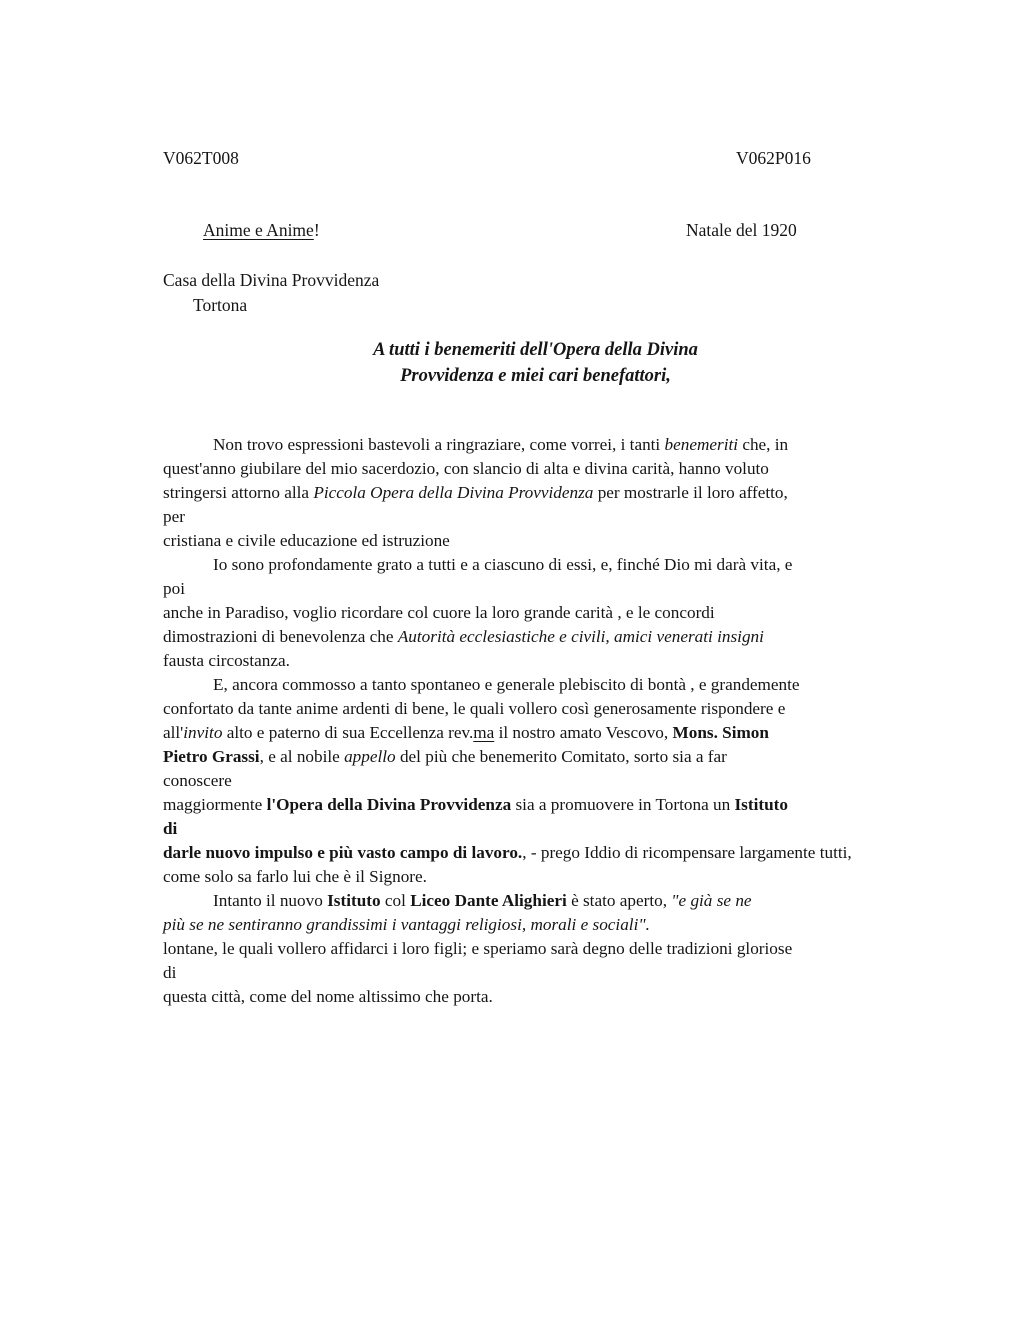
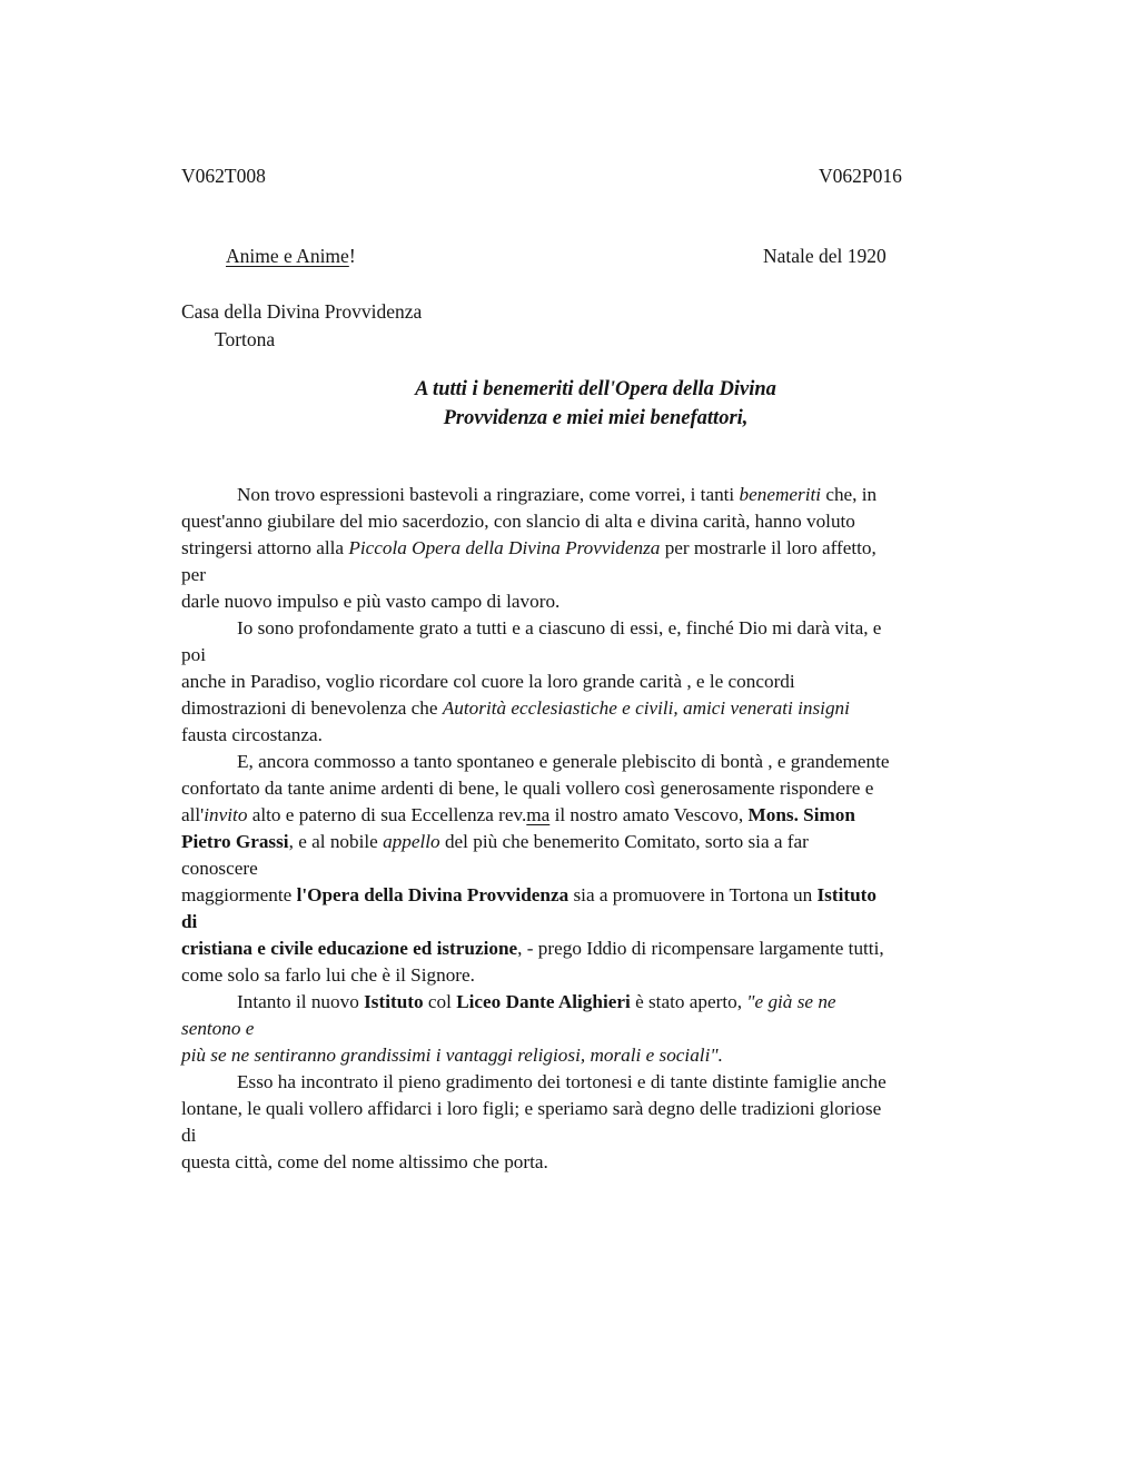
  V062T008
  V062P016
  Anime e Anime!
  Natale del 1920
  Casa della Divina Provvidenza
  Tortona
  A tutti i benemeriti dell'Opera della Divina
- Provvidenza e miei cari benefattori,
+ Provvidenza e miei miei benefattori,
  Non trovo espressioni bastevoli a ringraziare, come vorrei, i tanti benemeriti che, in
  quest'anno giubilare del mio sacerdozio, con slancio di alta e divina carità, hanno voluto
  stringersi attorno alla Piccola Opera della Divina Provvidenza per mostrarle il loro affetto,
  per
- cristiana e civile educazione ed istruzione
+ darle nuovo impulso e più vasto campo di lavoro.
  Io sono profondamente grato a tutti e a ciascuno di essi, e, finché Dio mi darà vita, e
  poi
  anche in Paradiso, voglio ricordare col cuore la loro grande carità , e le concordi
  dimostrazioni di benevolenza che Autorità ecclesiastiche e civili, amici venerati insigni
  fausta circostanza.
  E, ancora commosso a tanto spontaneo e generale plebiscito di bontà , e grandemente
  confortato da tante anime ardenti di bene, le quali vollero così generosamente rispondere e
  all'invito alto e paterno di sua Eccellenza rev.ma il nostro amato Vescovo, Mons. Simon
  Pietro Grassi, e al nobile appello del più che benemerito Comitato, sorto sia a far
  conoscere
  maggiormente l'Opera della Divina Provvidenza sia a promuovere in Tortona un Istituto
  di
- darle nuovo impulso e più vasto campo di lavoro., - prego Iddio di ricompensare largamente tutti,
+ cristiana e civile educazione ed istruzione, - prego Iddio di ricompensare largamente tutti,
  come solo sa farlo lui che è il Signore.
  Intanto il nuovo Istituto col Liceo Dante Alighieri è stato aperto, "e già se ne
+ sentono e
  più se ne sentiranno grandissimi i vantaggi religiosi, morali e sociali".
+ Esso ha incontrato il pieno gradimento dei tortonesi e di tante distinte famiglie anche
  lontane, le quali vollero affidarci i loro figli; e speriamo sarà degno delle tradizioni gloriose
  di
  questa città, come del nome altissimo che porta.
